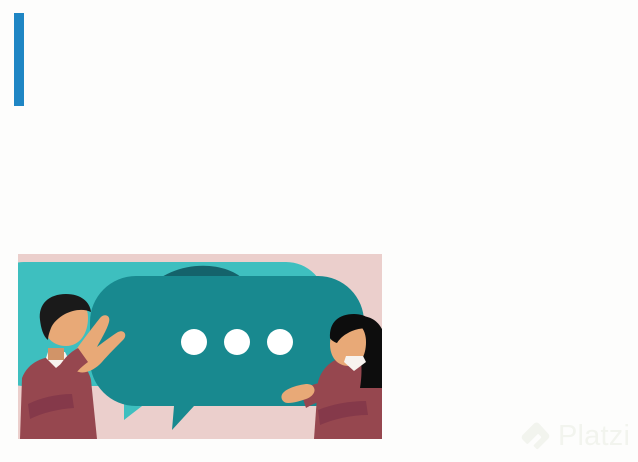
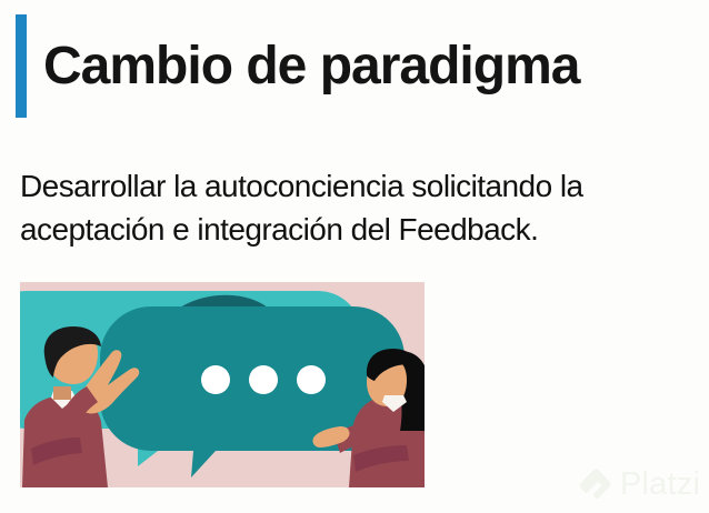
+ Cambio de paradigma
+ Desarrollar la autoconciencia solicitando la aceptación e integración del Feedback.
